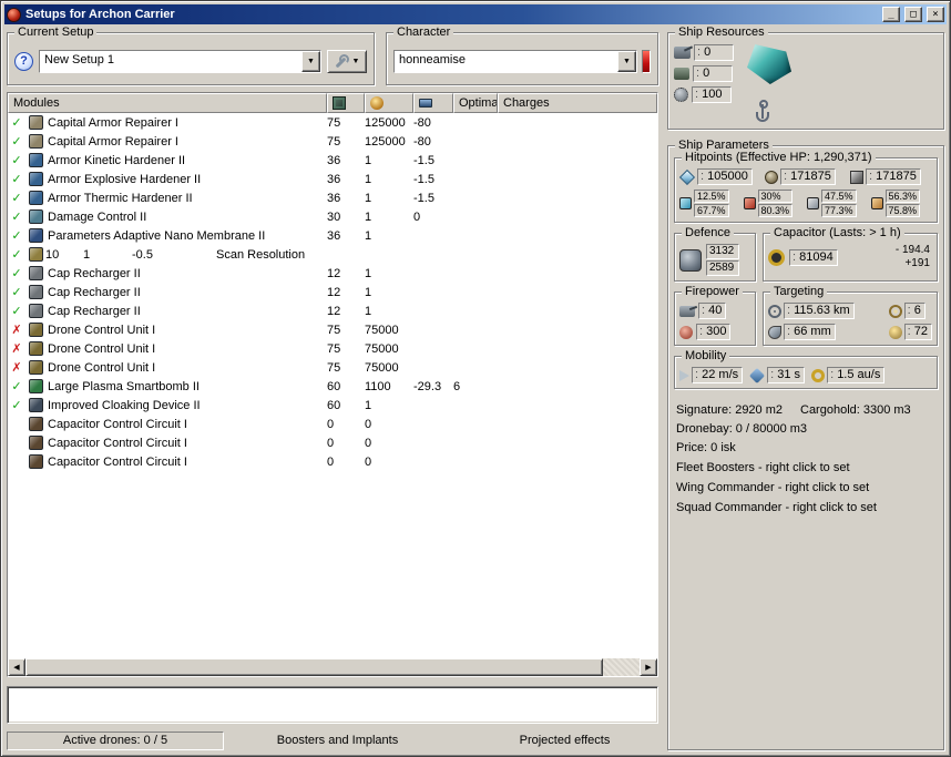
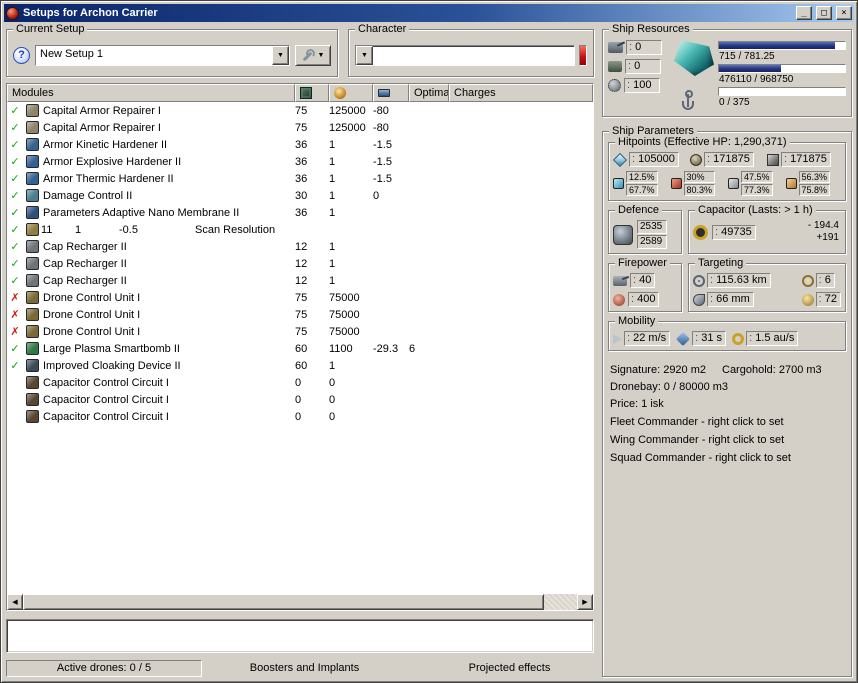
  Setups for Archon Carrier
  _
  □
  ×
  Current Setup
  ?
  New Setup 1
  Character
- honneamise
  Modules
  Optima
  Charges
  ✓
  Capital Armor Repairer I
  75
  125000
  -80
  ✓
  Capital Armor Repairer I
  75
  125000
  -80
  ✓
  Armor Kinetic Hardener II
  36
  1
  -1.5
  ✓
  Armor Explosive Hardener II
  36
  1
  -1.5
  ✓
  Armor Thermic Hardener II
  36
  1
  -1.5
  ✓
  Damage Control II
  30
  1
  0
  ✓
  Parameters Adaptive Nano Membrane II
  36
  1
  ✓
- 10
+ 11
  1
  -0.5
  Scan Resolution
  ✓
  Cap Recharger II
  12
  1
  ✓
  Cap Recharger II
  12
  1
  ✓
  Cap Recharger II
  12
  1
  ✗
  Drone Control Unit I
  75
  75000
  ✗
  Drone Control Unit I
  75
  75000
  ✗
  Drone Control Unit I
  75
  75000
  ✓
  Large Plasma Smartbomb II
  60
  1100
  -29.3
  6
  ✓
  Improved Cloaking Device II
  60
  1
  Capacitor Control Circuit I
  0
  0
  Capacitor Control Circuit I
  0
  0
  Capacitor Control Circuit I
  0
  0
  Active drones: 0 / 5
  Boosters and Implants
  Projected effects
  Ship Resources
  0
  0
  100
+ 715 / 781.25
+ 476110 / 968750
+ 0 / 375
  Ship Parameters
  Hitpoints (Effective HP: 1,290,371)
  105000
  171875
  171875
  12.5%
  67.7%
  30%
  80.3%
  47.5%
  77.3%
  56.3%
  75.8%
  Defence
- 3132
+ 2535
  2589
  Capacitor (Lasts: > 1 h)
- 81094
+ 49735
  - 194.4
  +191
  Firepower
  40
- 300
+ 400
  Targeting
  115.63 km
  6
  66 mm
  72
  Mobility
  22 m/s
  31 s
  1.5 au/s
  Signature: 2920 m2
- Cargohold: 3300 m3
+ Cargohold: 2700 m3
  Dronebay: 0 / 80000 m3
- Price: 0 isk
+ Price: 1 isk
- Fleet Boosters - right click to set
+ Fleet Commander - right click to set
  Wing Commander - right click to set
  Squad Commander - right click to set
